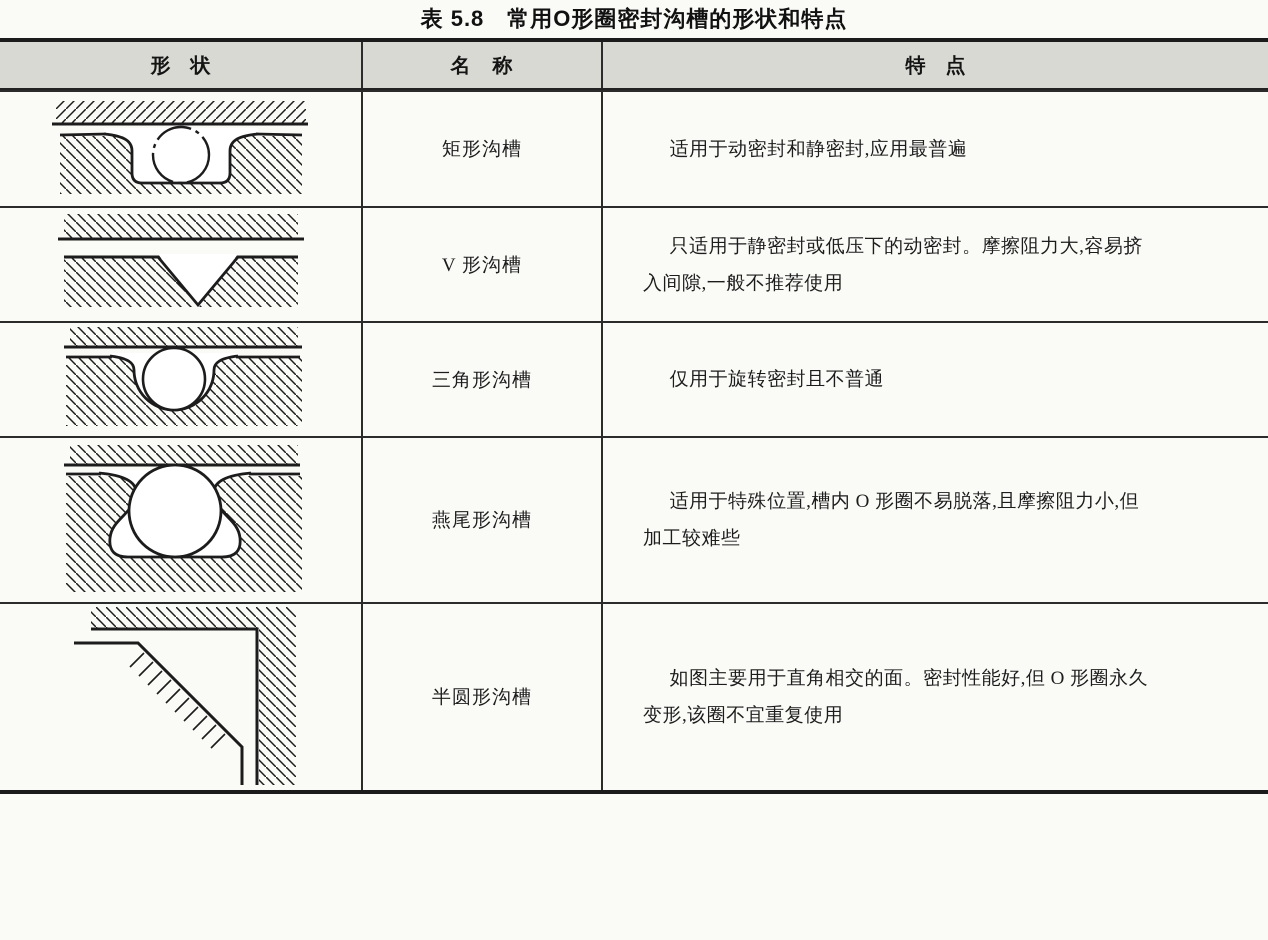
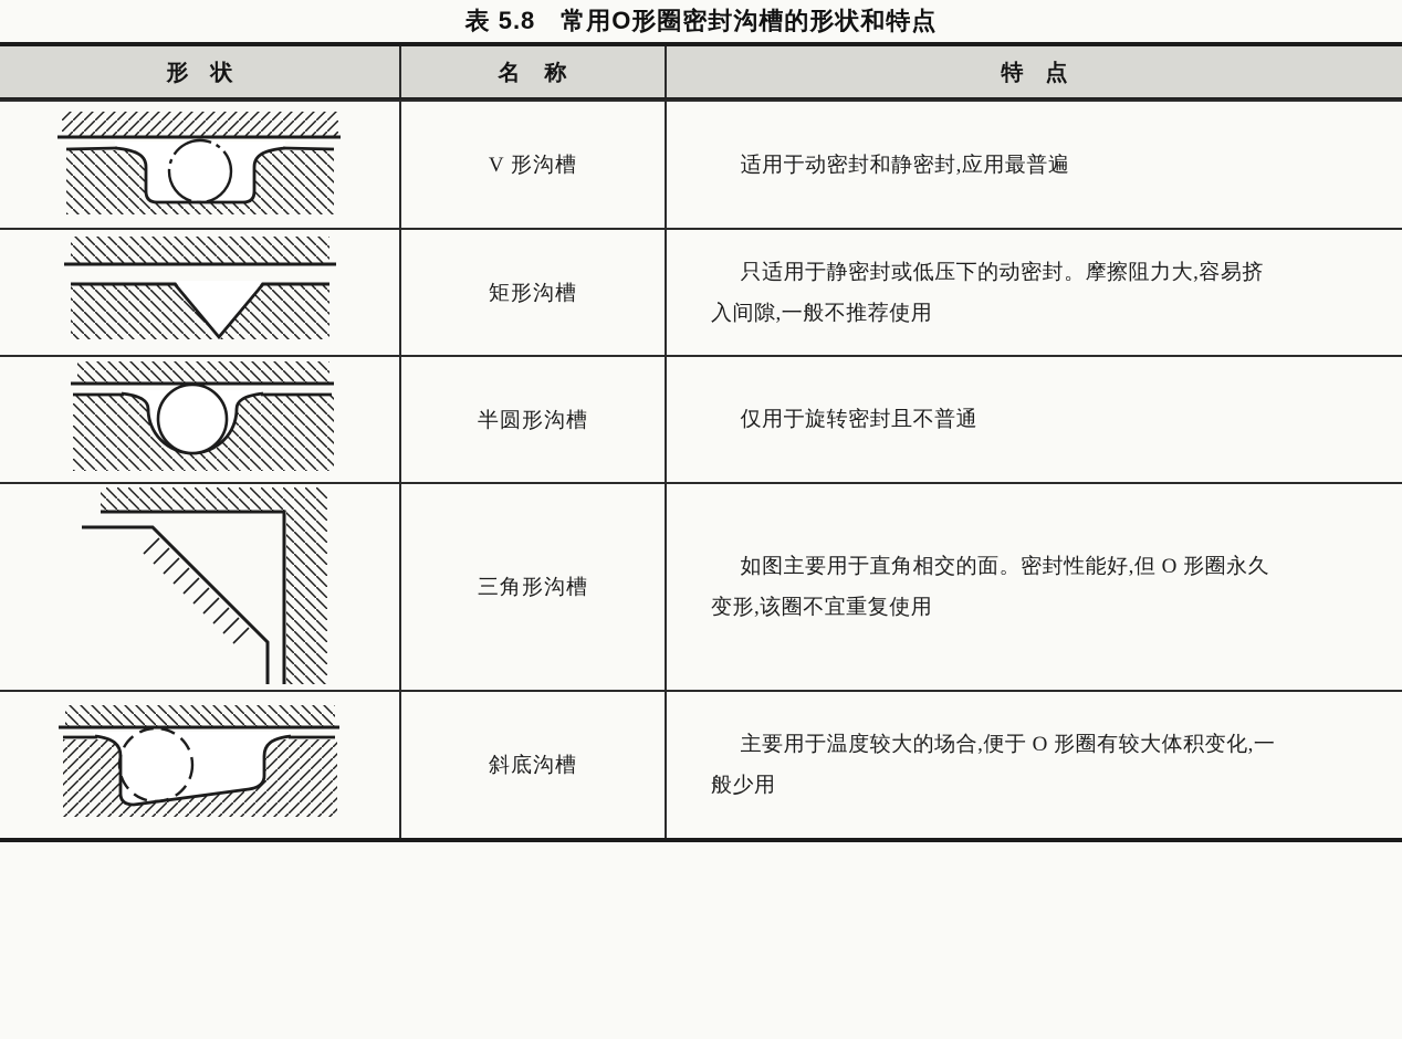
  表 5.8 常用O形圈密封沟槽的形状和特点
  形 状
  名 称
  特 点
- 矩形沟槽
+ V 形沟槽
  适用于动密封和静密封,应用最普遍
- V 形沟槽
+ 矩形沟槽
  只适用于静密封或低压下的动密封。摩擦阻力大,容易挤
  入间隙,一般不推荐使用
- 三角形沟槽
+ 半圆形沟槽
  仅用于旋转密封且不普通
- 燕尾形沟槽
- 适用于特殊位置,槽内 O 形圈不易脱落,且摩擦阻力小,但
- 加工较难些
- 半圆形沟槽
+ 三角形沟槽
  如图主要用于直角相交的面。密封性能好,但 O 形圈永久
  变形,该圈不宜重复使用
+ 斜底沟槽
+ 主要用于温度较大的场合,便于 O 形圈有较大体积变化,一
+ 般少用
